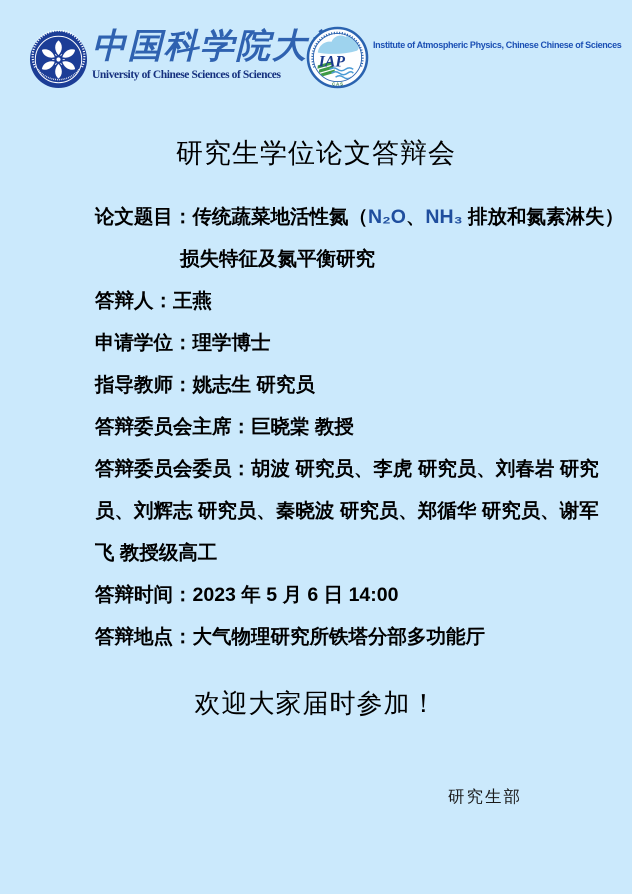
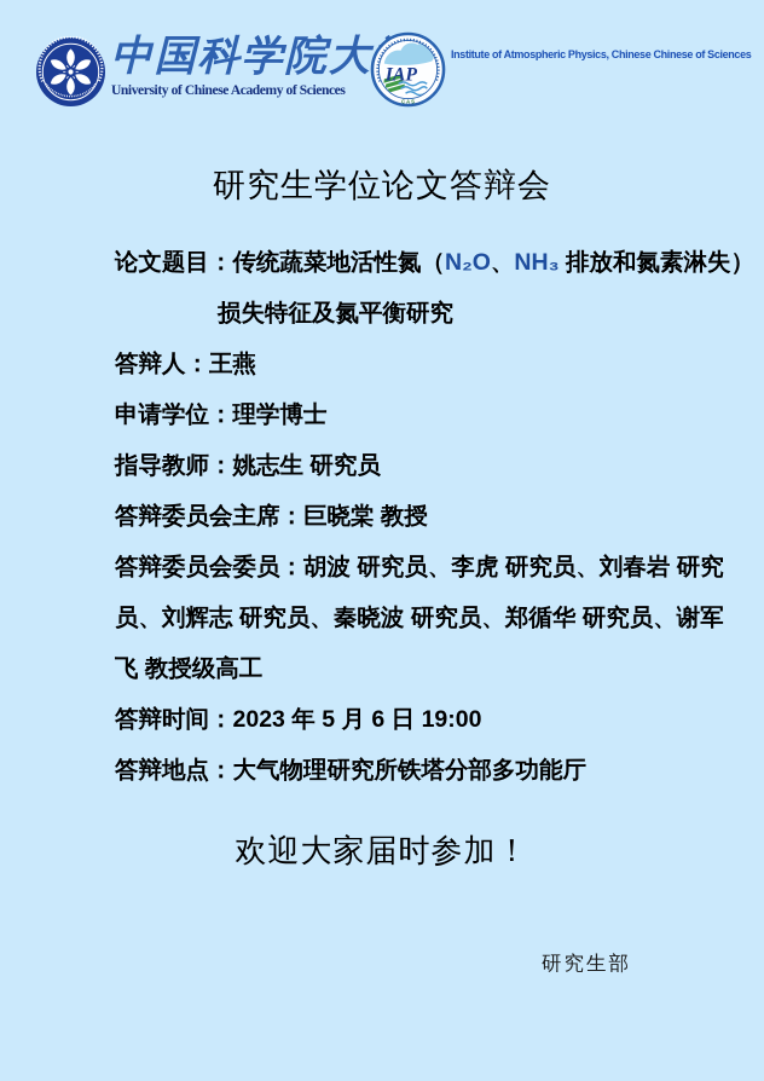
  中国科学院大
- University of Chinese Sciences of Sciences
+ University of Chinese Academy of Sciences
  IAP
  Institute of Atmospheric Physics, Chinese Chinese of Sciences
  研究生学位论文答辩会
  论文题目：传统蔬菜地活性氮（N₂O、NH₃ 排放和氮素淋失）
  损失特征及氮平衡研究
  答辩人：王燕
  申请学位：理学博士
  指导教师：姚志生 研究员
  答辩委员会主席：巨晓棠 教授
  答辩委员会委员：胡波 研究员、李虎 研究员、刘春岩 研究
  员、刘辉志 研究员、秦晓波 研究员、郑循华 研究员、谢军
  飞 教授级高工
- 答辩时间：2023 年 5 月 6 日 14:00
+ 答辩时间：2023 年 5 月 6 日 19:00
  答辩地点：大气物理研究所铁塔分部多功能厅
  欢迎大家届时参加！
  研究生部
